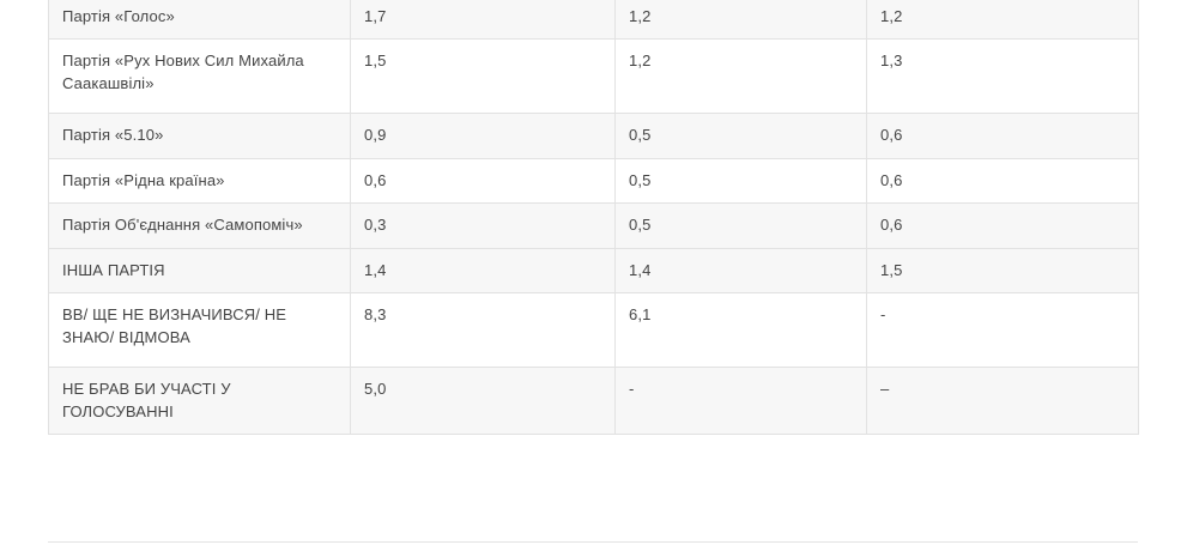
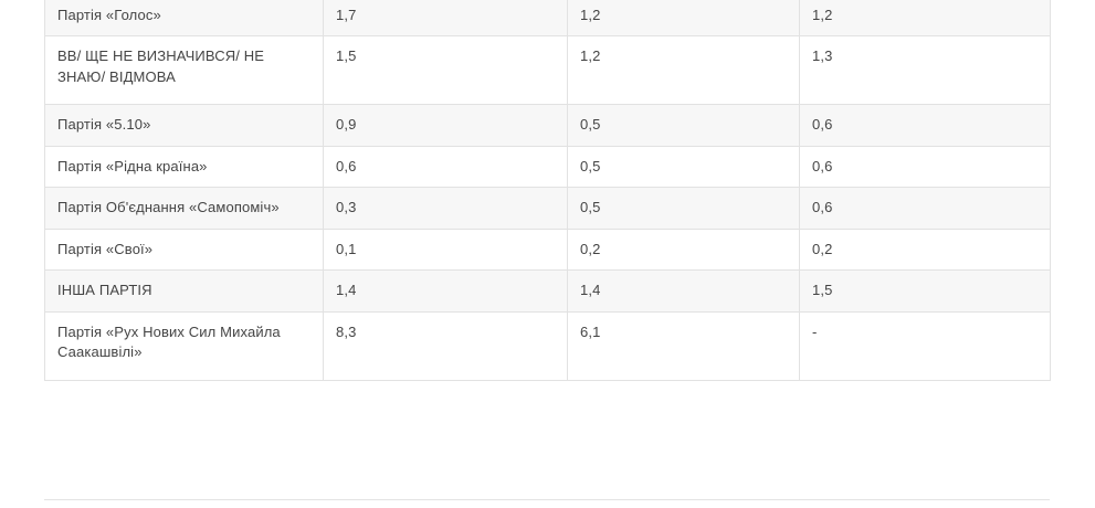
  Партія «Голос»	1,7	1,2	1,2
- Партія «Рух Нових Сил Михайла Саакашвілі»	1,5	1,2	1,3
+ ВВ/ ЩЕ НЕ ВИЗНАЧИВСЯ/ НЕ ЗНАЮ/ ВІДМОВА	1,5	1,2	1,3
  Партія «5.10»	0,9	0,5	0,6
  Партія «Рідна країна»	0,6	0,5	0,6
  Партія Об'єднання «Самопоміч»	0,3	0,5	0,6
+ Партія «Свої»	0,1	0,2	0,2
  ІНША ПАРТІЯ	1,4	1,4	1,5
- ВВ/ ЩЕ НЕ ВИЗНАЧИВСЯ/ НЕ ЗНАЮ/ ВІДМОВА	8,3	6,1	-
+ Партія «Рух Нових Сил Михайла Саакашвілі»	8,3	6,1	-
- НЕ БРАВ БИ УЧАСТІ У ГОЛОСУВАННІ	5,0	-	–
